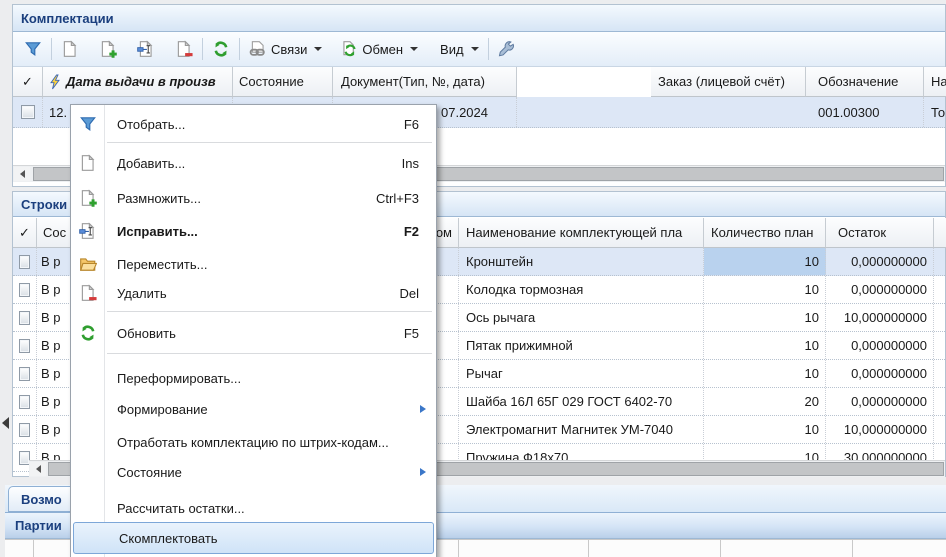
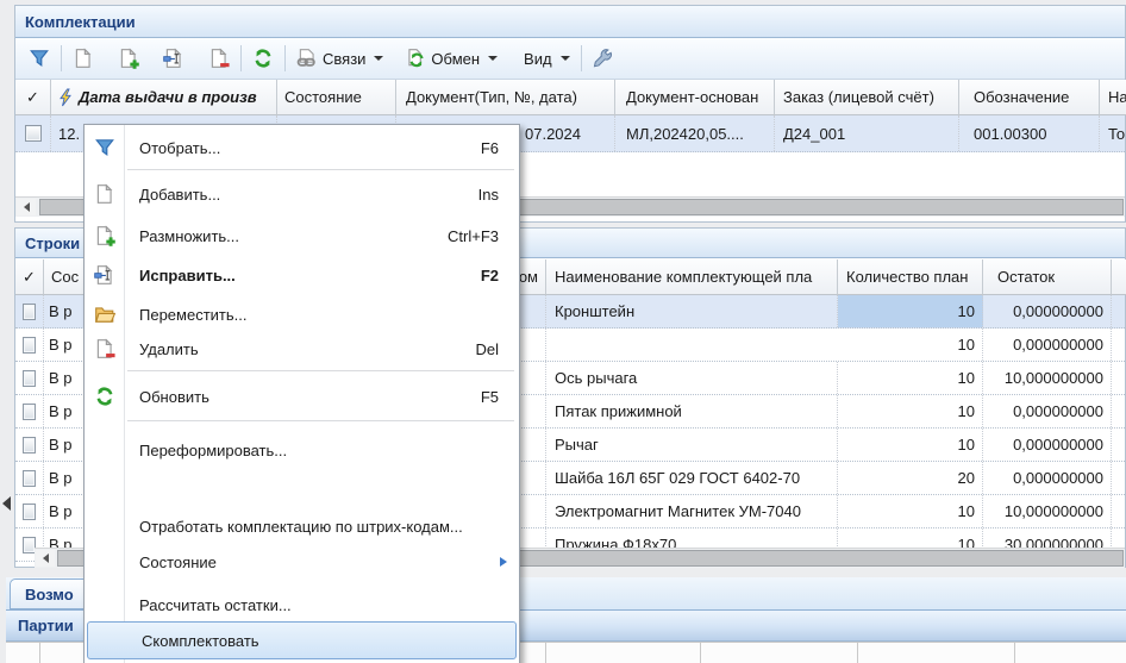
  Комплектации
  Связи
  Обмен
  Вид
  ✓
  Дата выдачи в произв
  Состояние
  Документ(Тип, №, дата)
+ Документ-основан
  Заказ (лицевой счёт)
  Обозначение
  На
  12.
  07.2024
+ МЛ,202420,05....
+ Д24_001
  001.00300
  То
  Строки
  ✓
  Сос
  ом
  Наименование комплектующей пла
  Количество план
  Остаток
  В р
  Кронштейн
  10
  0,000000000
  В р
- Колодка тормозная
  10
  0,000000000
  В р
  Ось рычага
  10
  10,000000000
  В р
  Пятак прижимной
  10
  0,000000000
  В р
  Рычаг
  10
  0,000000000
  В р
  Шайба 16Л 65Г 029 ГОСТ 6402-70
  20
  0,000000000
  В р
  Электромагнит Магнитек УМ-7040
  10
  10,000000000
  В р
  Пружина Ф18х70
  10
  30,000000000
  Возмо
  Партии
  Отобрать...
  F6
  Добавить...
  Ins
  Размножить...
  Ctrl+F3
  Исправить...
  F2
  Переместить...
  Удалить
  Del
  Обновить
  F5
  Переформировать...
- Формирование
  Отработать комплектацию по штрих-кодам...
  Состояние
  Рассчитать остатки...
  Скомплектовать
